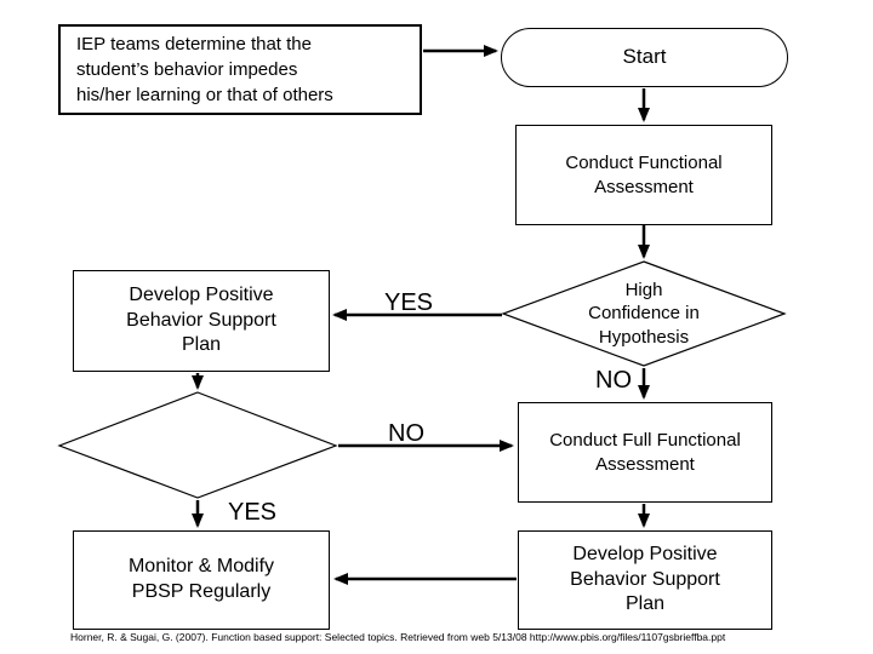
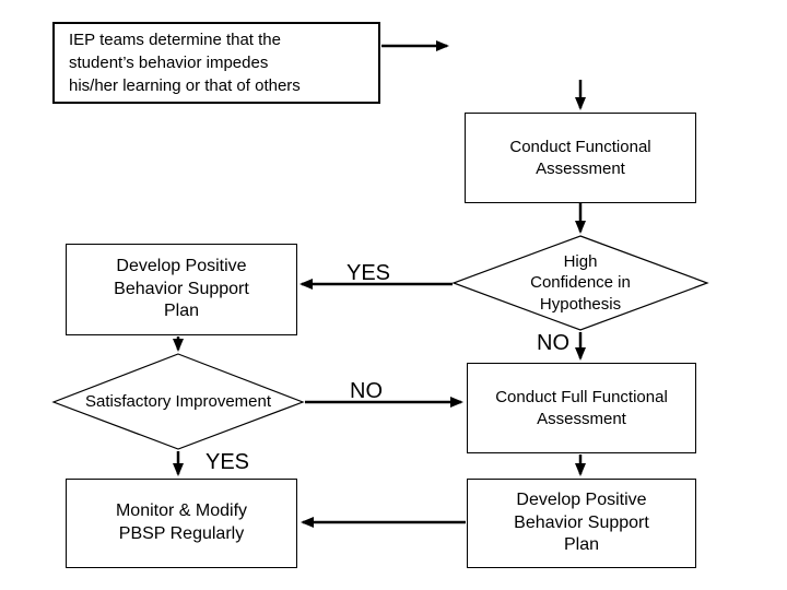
  IEP teams determine that the
  student’s behavior impedes
  his/her learning or that of others
- Start
  Conduct Functional
  Assessment
  Develop Positive
  Behavior Support
  Plan
  Conduct Full Functional
  Assessment
  Monitor & Modify
  PBSP Regularly
  Develop Positive
  Behavior Support
  Plan
  High
  Confidence in
  Hypothesis
+ Satisfactory Improvement
  YES
  NO
  NO
  YES
- Horner, R. & Sugai, G. (2007). Function based support: Selected topics. Retrieved from web 5/13/08 http://www.pbis.org/files/1107gsbrieffba.ppt
